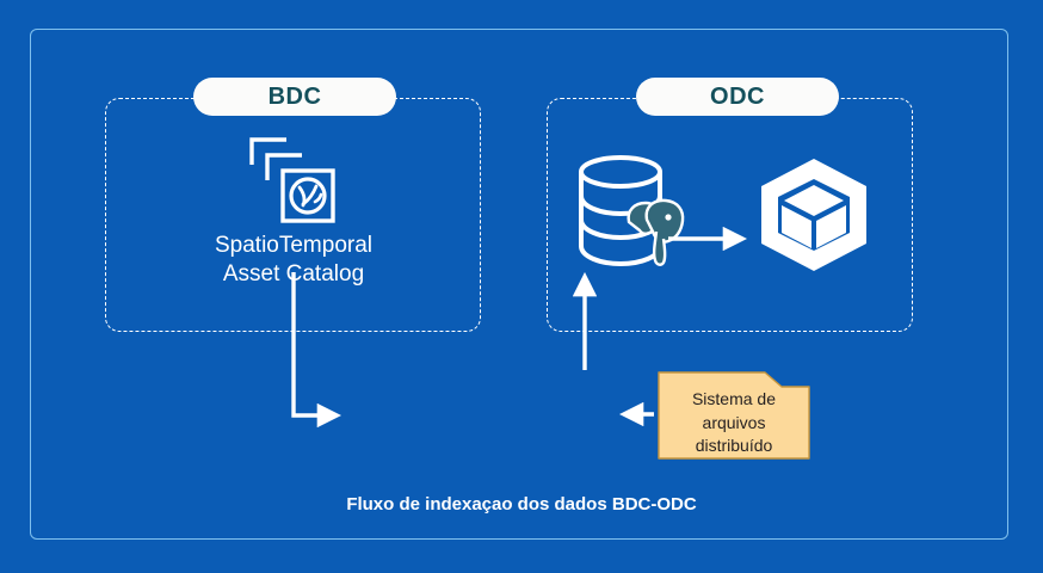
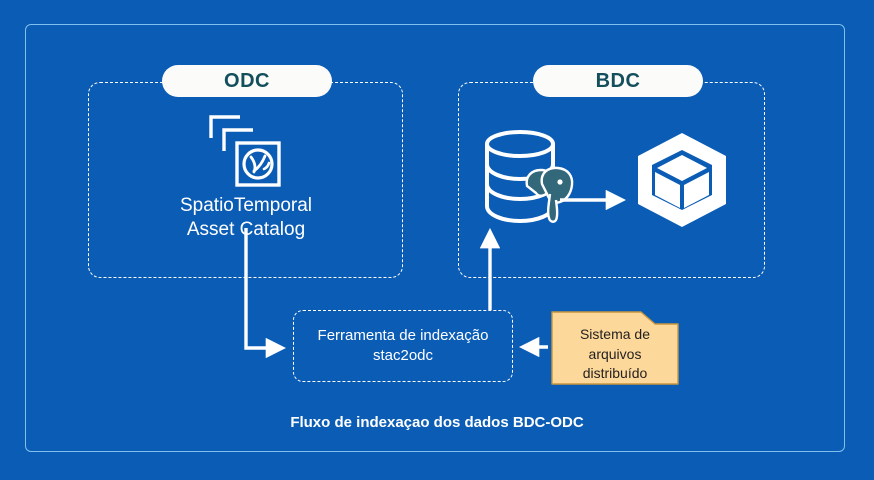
- BDC
+ ODC
  SpatioTemporal
  Assetatalog
- ODC
+ BDC
+ Ferramenta de indexação
+ stac2odc
  Sistema de
  arquivos
  distribuído
  Fluxo de indexaçao dos dados BDC-ODC
